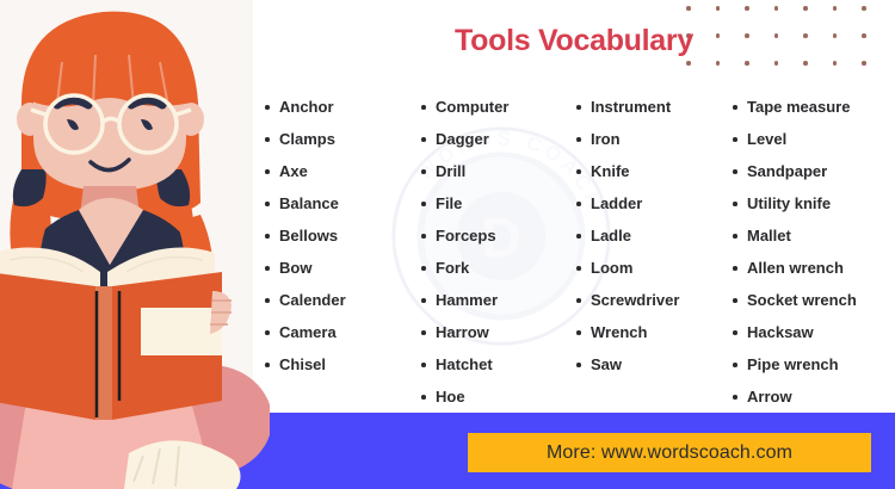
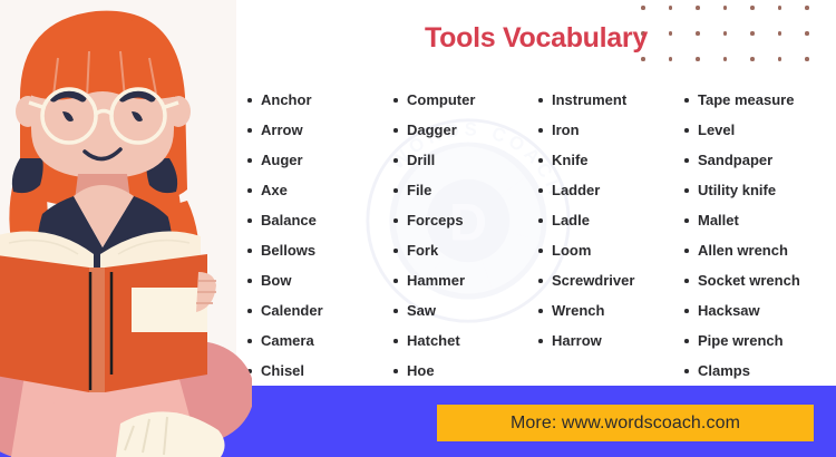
  Tools Vocabulary
  Anchor
- Clamps
+ Arrow
+ Auger
  Axe
  Balance
  Bellows
  Bow
  Calender
  Camera
  Chisel
  Computer
  Dagger
  Drill
  File
  Forceps
  Fork
  Hammer
- Harrow
+ Saw
  Hatchet
  Hoe
  Instrument
  Iron
  Knife
  Ladder
  Ladle
  Loom
  Screwdriver
  Wrench
- Saw
+ Harrow
  Tape measure
  Level
  Sandpaper
  Utility knife
  Mallet
  Allen wrench
  Socket wrench
  Hacksaw
  Pipe wrench
- Arrow
+ Clamps
  More: www.wordscoach.com
